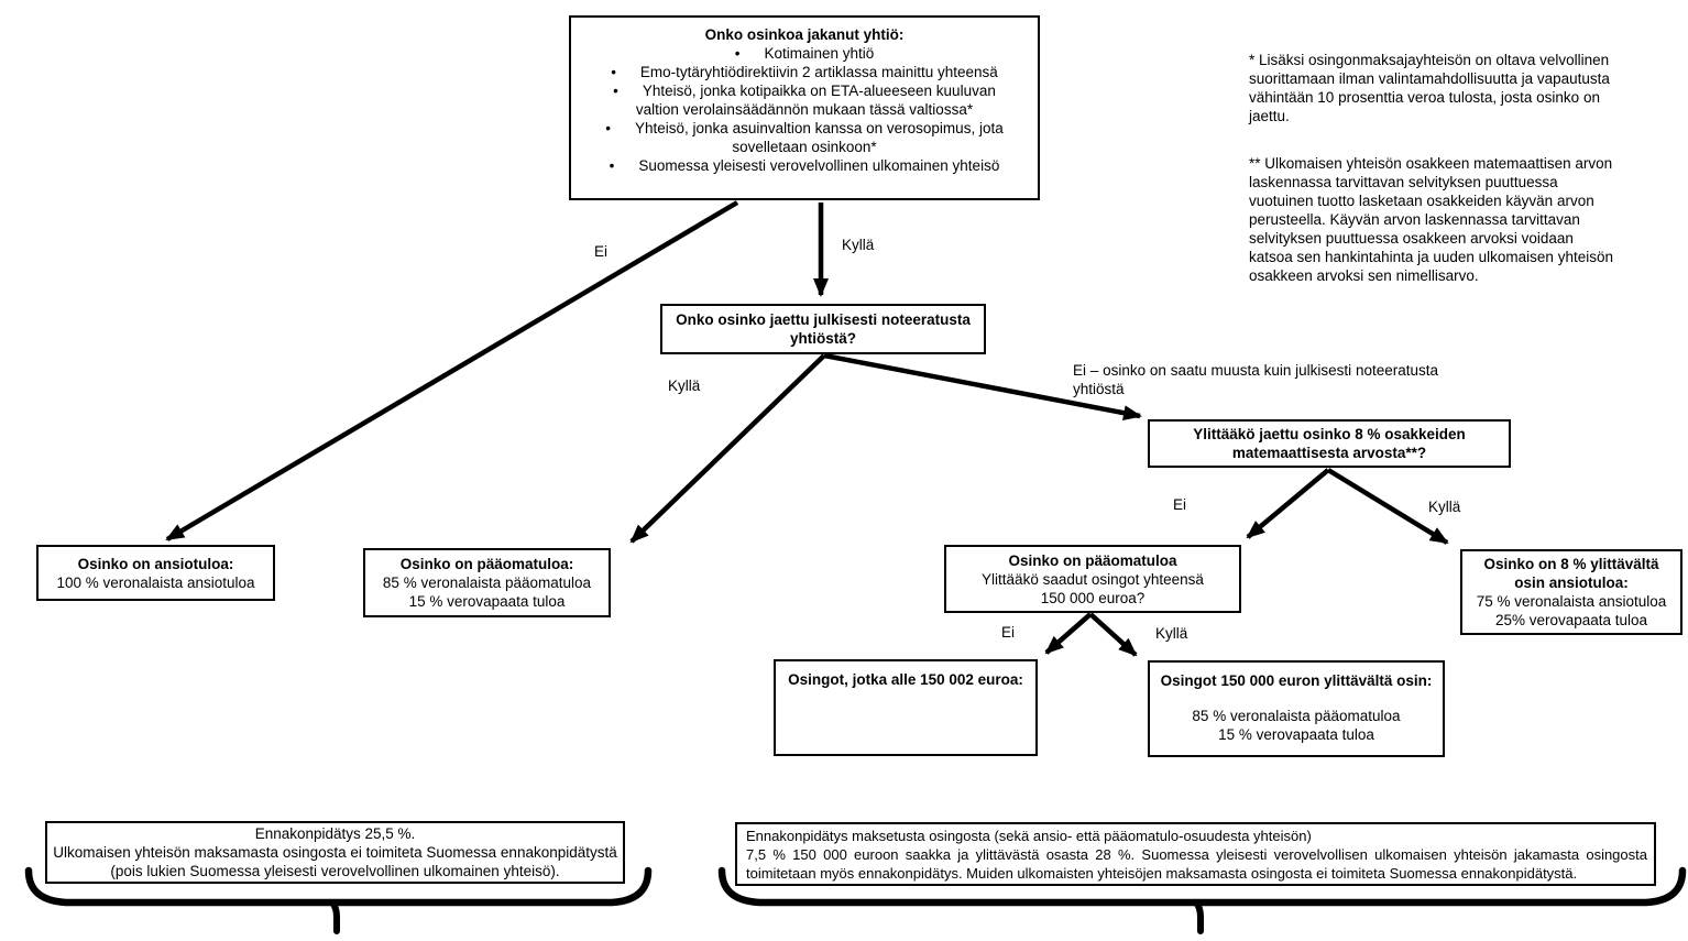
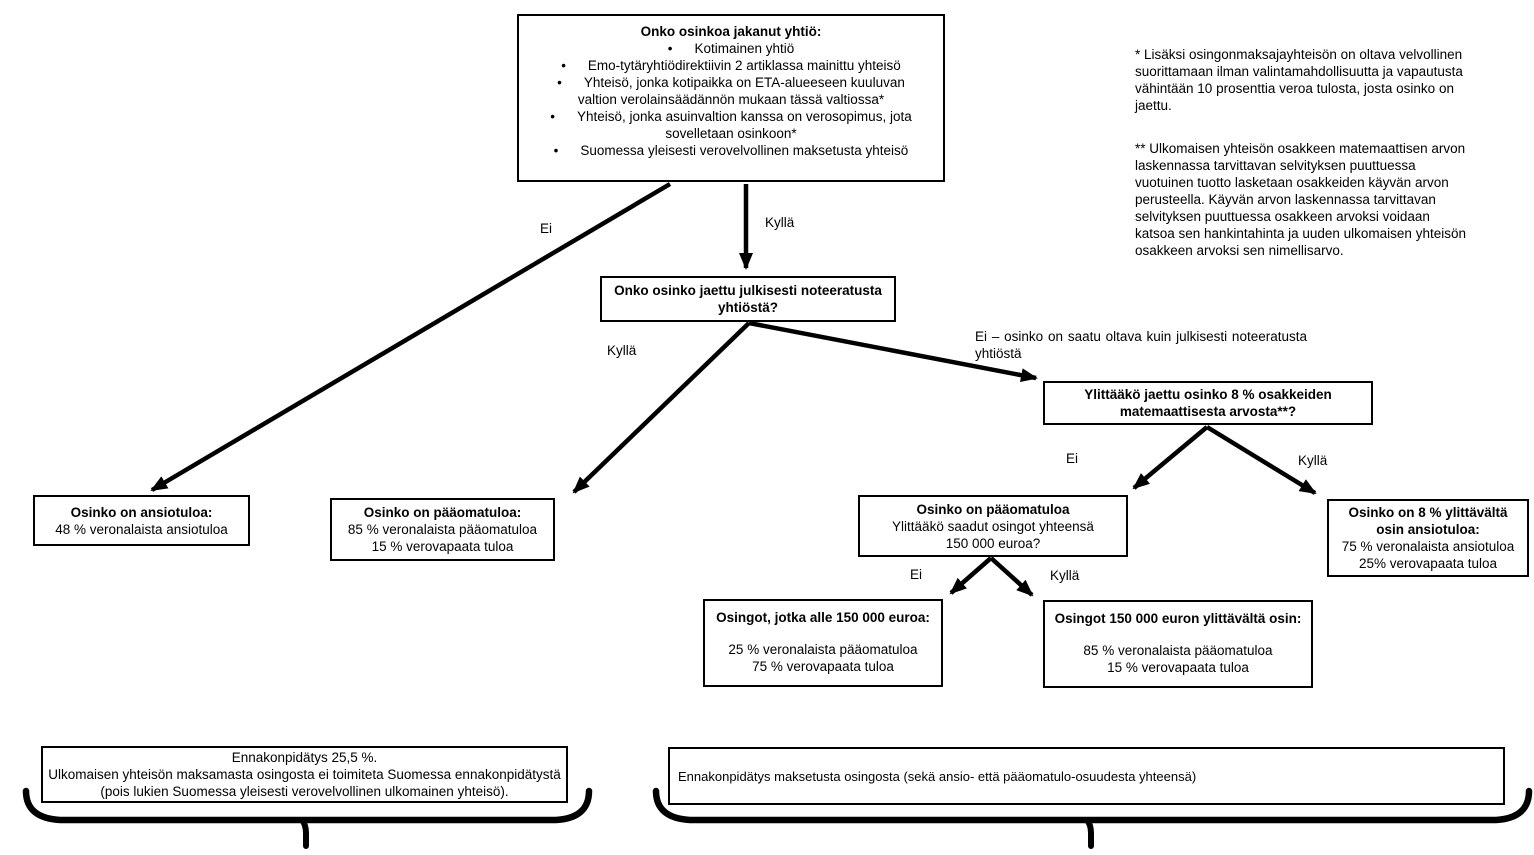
  Onko osinkoa jakanut yhtiö:
  Kotimainen yhtiö
- Emo-tytäryhtiödirektiivin 2 artiklassa mainittu yhteensä
+ Emo-tytäryhtiödirektiivin 2 artiklassa mainittu yhteisö
  Yhteisö, jonka kotipaikka on ETA-alueeseen kuuluvan
  valtion verolainsäädännön mukaan tässä valtiossa*
  Yhteisö, jonka asuinvaltion kanssa on verosopimus, jota
  sovelletaan osinkoon*
- Suomessa yleisesti verovelvollinen ulkomainen yhteisö
+ Suomessa yleisesti verovelvollinen maksetusta yhteisö
  * Lisäksi osingonmaksajayhteisön on oltava velvollinen
  suorittamaan ilman valintamahdollisuutta ja vapautusta
  vähintään 10 prosenttia veroa tulosta, josta osinko on
  jaettu.
  ** Ulkomaisen yhteisön osakkeen matemaattisen arvon
  laskennassa tarvittavan selvityksen puuttuessa
  vuotuinen tuotto lasketaan osakkeiden käyvän arvon
  perusteella. Käyvän arvon laskennassa tarvittavan
  selvityksen puuttuessa osakkeen arvoksi voidaan
  katsoa sen hankintahinta ja uuden ulkomaisen yhteisön
  osakkeen arvoksi sen nimellisarvo.
  Onko osinko jaettu julkisesti noteeratusta
  yhtiöstä?
  Ylittääkö jaettu osinko 8 % osakkeiden
  matemaattisesta arvosta**?
  Osinko on ansiotuloa:
- 100 % veronalaista ansiotuloa
+ 48 % veronalaista ansiotuloa
  Osinko on pääomatuloa:
  85 % veronalaista pääomatuloa
  15 % verovapaata tuloa
  Osinko on pääomatuloa
  Ylittääkö saadut osingot yhteensä
  150 000 euroa?
  Osinko on 8 % ylittävältä
  osin ansiotuloa:
  75 % veronalaista ansiotuloa
  25% verovapaata tuloa
- Osingot, jotka alle 150 002 euroa:
+ Osingot, jotka alle 150 000 euroa:
+ 25 % veronalaista pääomatuloa
+ 75 % verovapaata tuloa
  Osingot 150 000 euron ylittävältä osin:
  85 % veronalaista pääomatuloa
  15 % verovapaata tuloa
  Ennakonpidätys 25,5 %.
  Ulkomaisen yhteisön maksamasta osingosta ei toimiteta Suomessa ennakonpidätystä
  (pois lukien Suomessa yleisesti verovelvollinen ulkomainen yhteisö).
- Ennakonpidätys maksetusta osingosta (sekä ansio- että pääomatulo-osuudesta yhteisön)
+ Ennakonpidätys maksetusta osingosta (sekä ansio- että pääomatulo-osuudesta yhteensä)
- 7,5 % 150 000 euroon saakka ja ylittävästä osasta 28 %. Suomessa yleisesti verovelvollisen ulkomaisen yhteisön jakamasta osingosta toimitetaan myös ennakonpidätys. Muiden ulkomaisten yhteisöjen maksamasta osingosta ei toimiteta Suomessa ennakonpidätystä.
  Ei
  Kyllä
  Kyllä
- Ei – osinko on saatu muusta kuin julkisesti noteeratusta yhtiöstä
+ Ei – osinko on saatu oltava kuin julkisesti noteeratusta yhtiöstä
  Ei
  Kyllä
  Ei
  Kyllä
